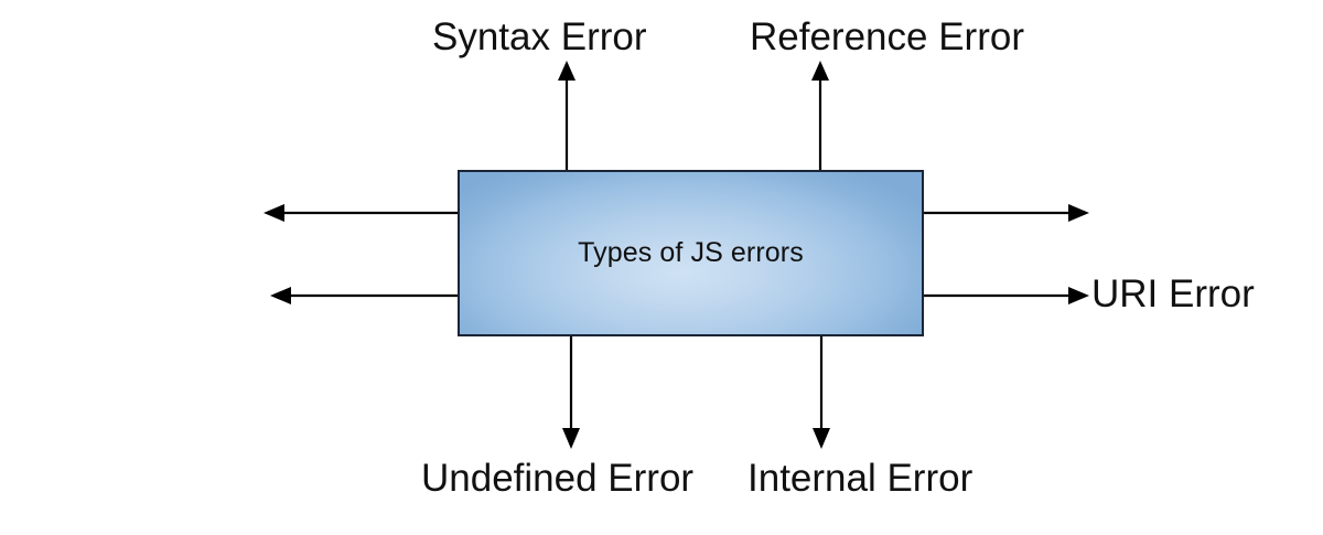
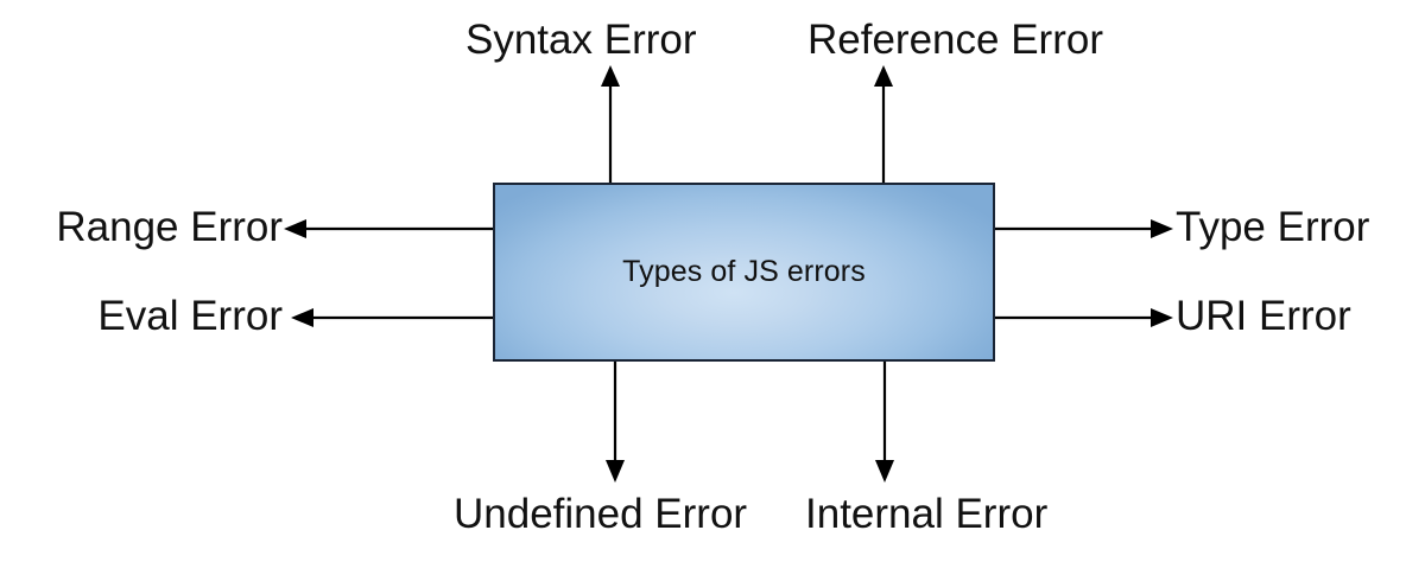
  Types of JS errors
  Syntax Error
  Reference Error
+ Range Error
+ Eval Error
+ Type Error
  URI Error
  Undefined Error
  Internal Error
